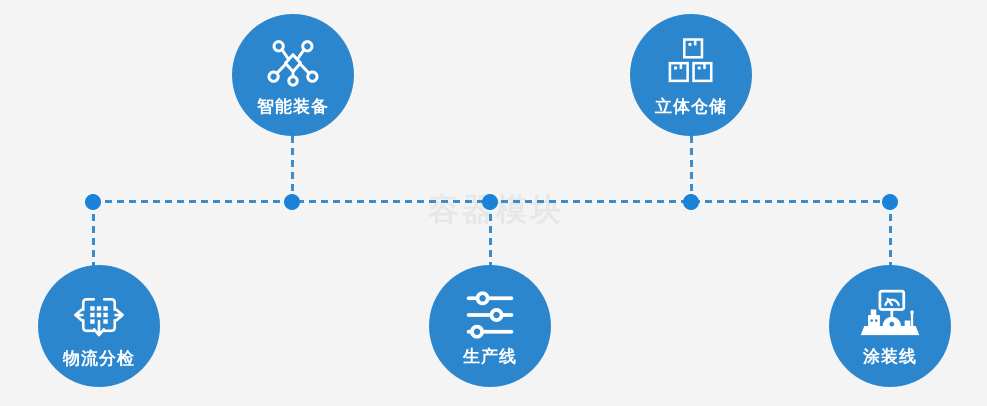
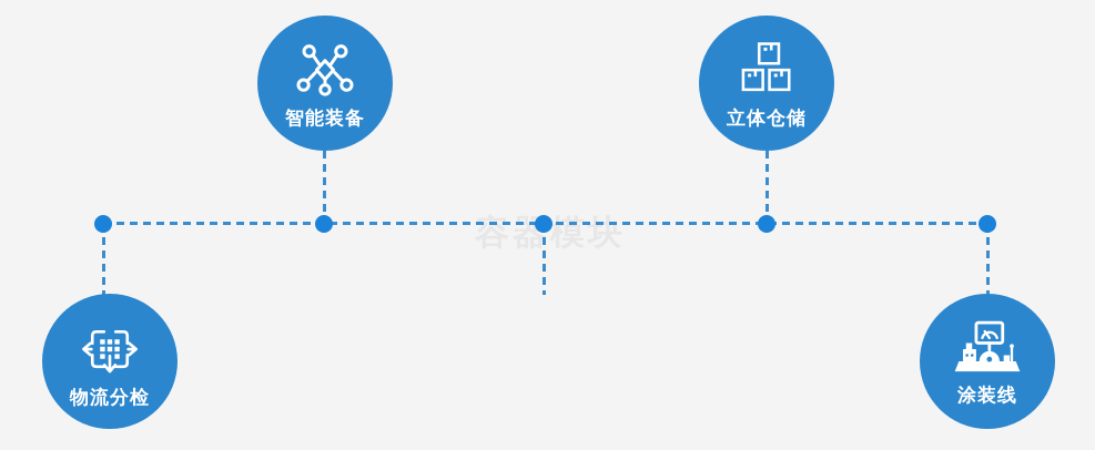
  容器模块
  智能装备
  立体仓储
  物流分检
- 生产线
  涂装线
